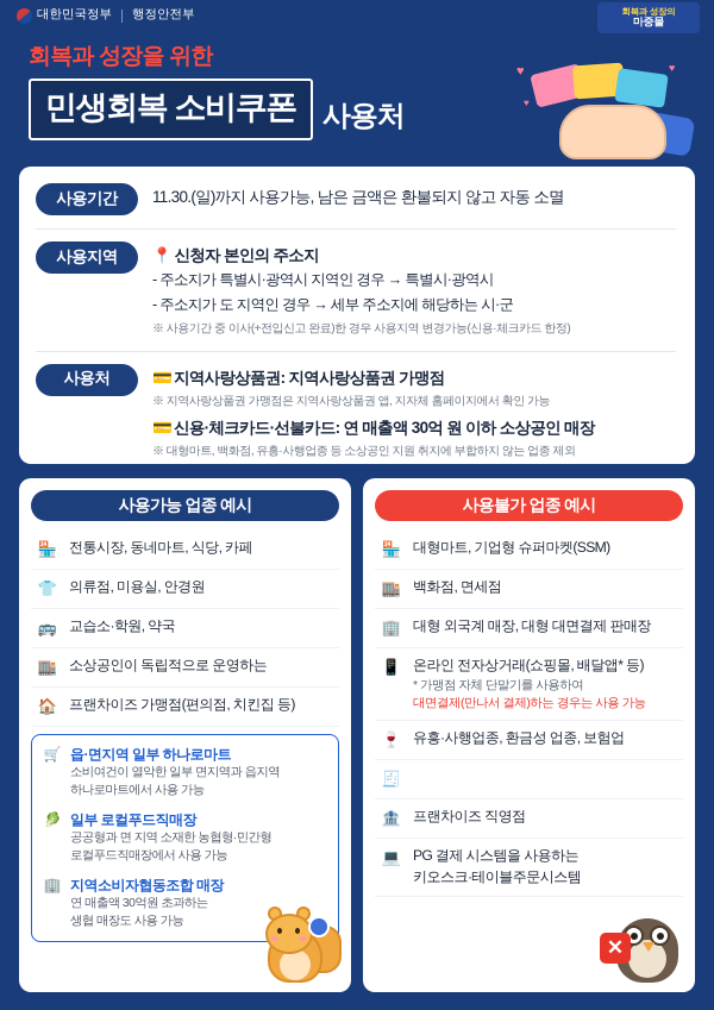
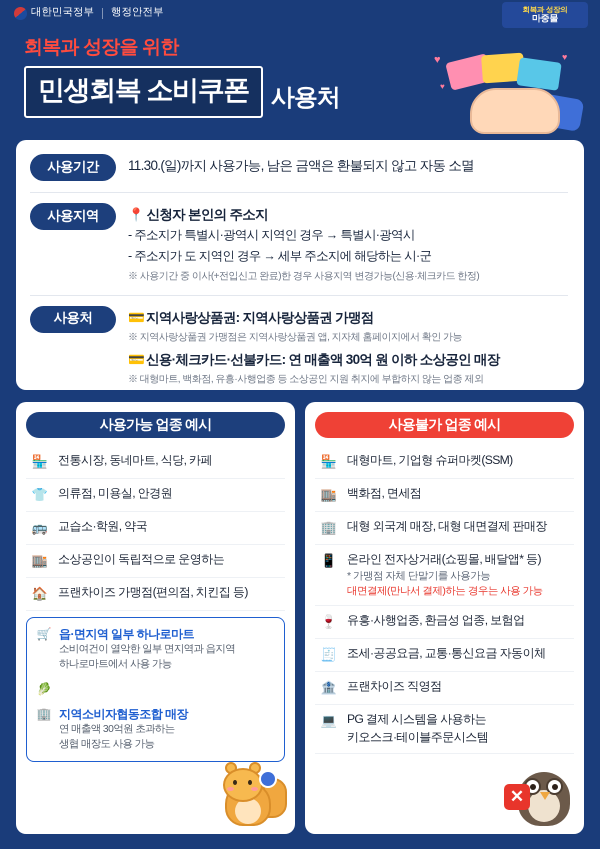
  대한민국정부
  행정안전부
  회복과 성장의
  마중물
  회복과 성장을 위한
  민생회복 소비쿠폰
  사용처
  ♥
  ♥
  ♥
  사용기간
  11.30.(일)까지 사용가능, 남은 금액은 환불되지 않고 자동 소멸
  사용지역
  📍 신청자 본인의 주소지
  - 주소지가 특별시·광역시 지역인 경우 → 특별시·광역시
  - 주소지가 도 지역인 경우 → 세부 주소지에 해당하는 시·군
  ※ 사용기간 중 이사(+전입신고 완료)한 경우 사용지역 변경가능(신용·체크카드 한정)
  사용처
  💳 지역사랑상품권: 지역사랑상품권 가맹점
  ※ 지역사랑상품권 가맹점은 지역사랑상품권 앱, 지자체 홈페이지에서 확인 가능
  💳 신용·체크카드·선불카드: 연 매출액 30억 원 이하 소상공인 매장
  ※ 대형마트, 백화점, 유흥·사행업종 등 소상공인 지원 취지에 부합하지 않는 업종 제외
  사용가능 업종 예시
  🏪
  전통시장, 동네마트, 식당, 카페
  👕
  의류점, 미용실, 안경원
  🚌
  교습소·학원, 약국
  🏬
  소상공인이 독립적으로 운영하는
  🏠
  프랜차이즈 가맹점(편의점, 치킨집 등)
  🛒
  읍·면지역 일부 하나로마트
  소비여건이 열악한 일부 면지역과 읍지역
  하나로마트에서 사용 가능
  🥬
- 일부 로컬푸드직매장
- 공공형과 면 지역 소재한 농협형·민간형
- 로컬푸드직매장에서 사용 가능
  🏢
  지역소비자협동조합 매장
  연 매출액 30억원 초과하는
  생협 매장도 사용 가능
  사용불가 업종 예시
  🏪
  대형마트, 기업형 슈퍼마켓(SSM)
  🏬
  백화점, 면세점
  🏢
  대형 외국계 매장, 대형 대면결제 판매장
  📱
  온라인 전자상거래(쇼핑몰, 배달앱* 등)
- * 가맹점 자체 단말기를 사용하여
+ * 가맹점 자체 단말기를 사용가능
  대면결제(만나서 결제)하는 경우는 사용 가능
  🍷
  유흥·사행업종, 환금성 업종, 보험업
  🧾
+ 조세·공공요금, 교통·통신요금 자동이체
  🏦
  프랜차이즈 직영점
  💻
  PG 결제 시스템을 사용하는
  키오스크·테이블주문시스템
  ✕
